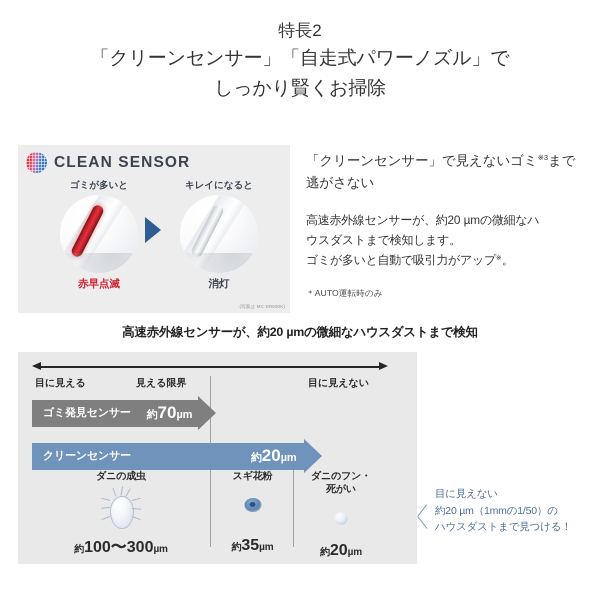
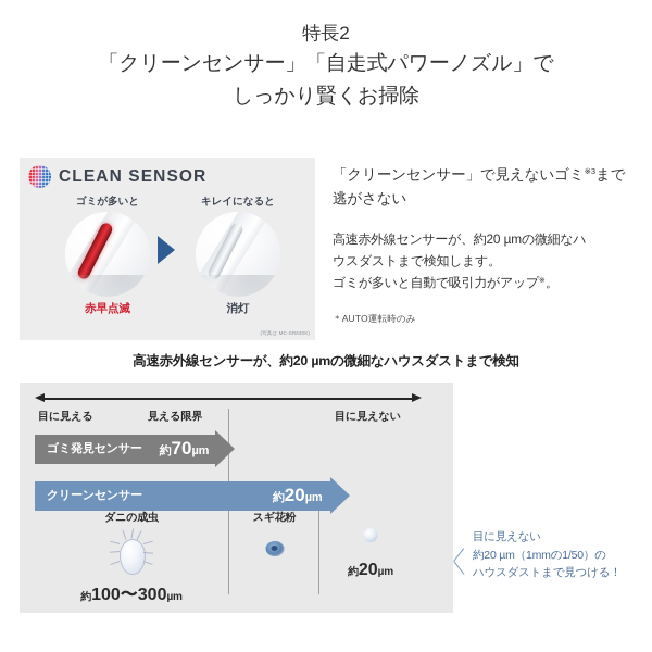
  特長2
  「クリーンセンサー」「自走式パワーノズル」で
  しっかり賢くお掃除
  CLEAN SENSOR
  ゴミが多いと
  キレイになると
  赤早点滅
  消灯
  「クリーンセンサー」で見えないゴミ※3まで逃がさない
  高速赤外線センサーが、約20 µmの微細なハ
  ウスダストまで検知します。
  ゴミが多いと自動で吸引力がアップ 。
  ＊AUTO運転時のみ
  高速赤外線センサーが、約20 µmの微細なハウスダストまで検知
  目に見える
  見える限界
  目に見えない
  ゴミ発見センサー
  約70µm
  クリーンセンサー
  約20µm
  ダニの成虫
  約100〜300µm
  スギ花粉
- 約35µm
- ダニのフン・
- 死がい
  約20µm
  目に見えない
  約20 µm（1mmの1/50）の
  ハウスダストまで見つける！
